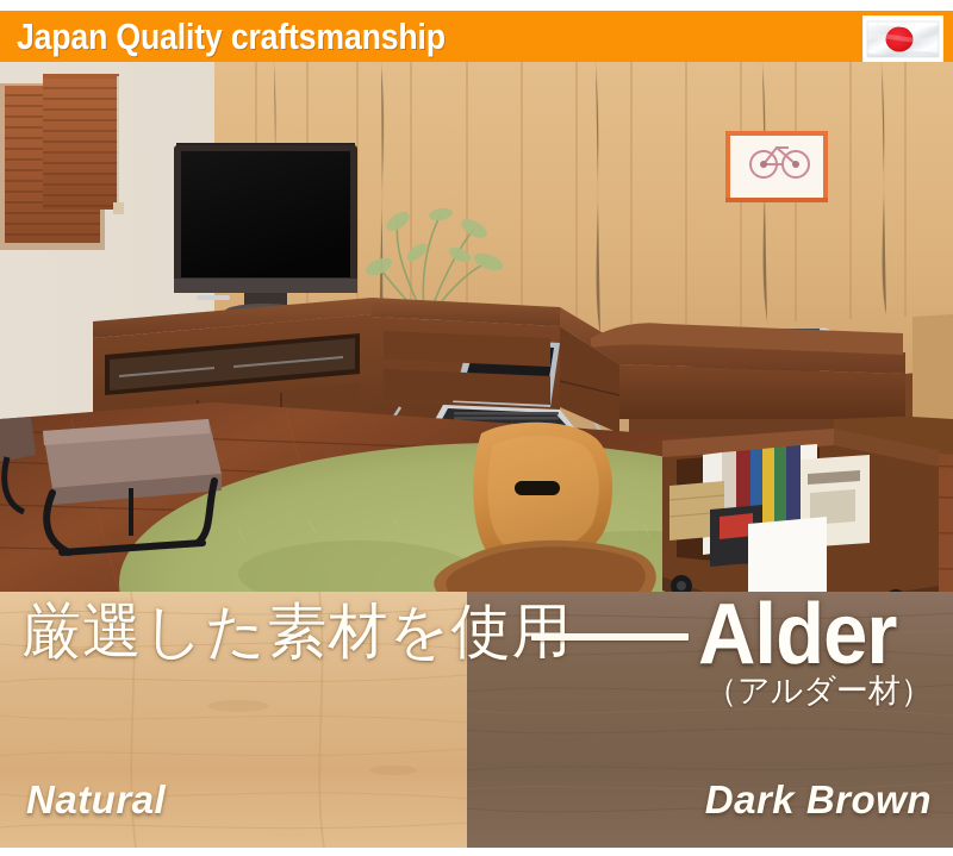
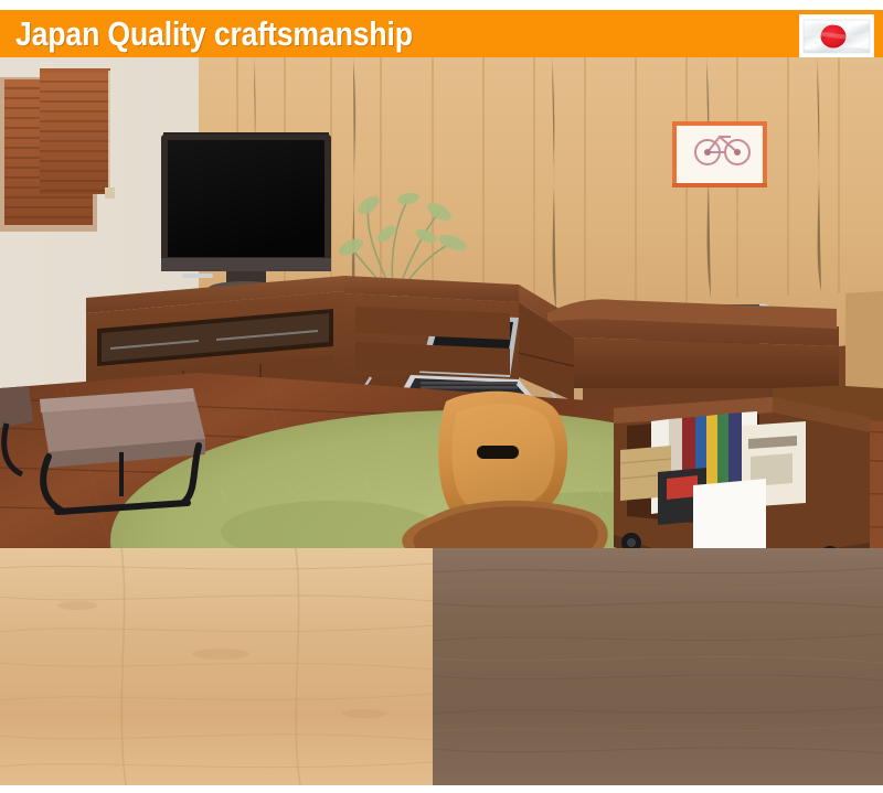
  Japan Quality craftsmanship
- 厳選した素材を使用
- Alder
- （アルダー材）
- Natural
- Dark Brown
